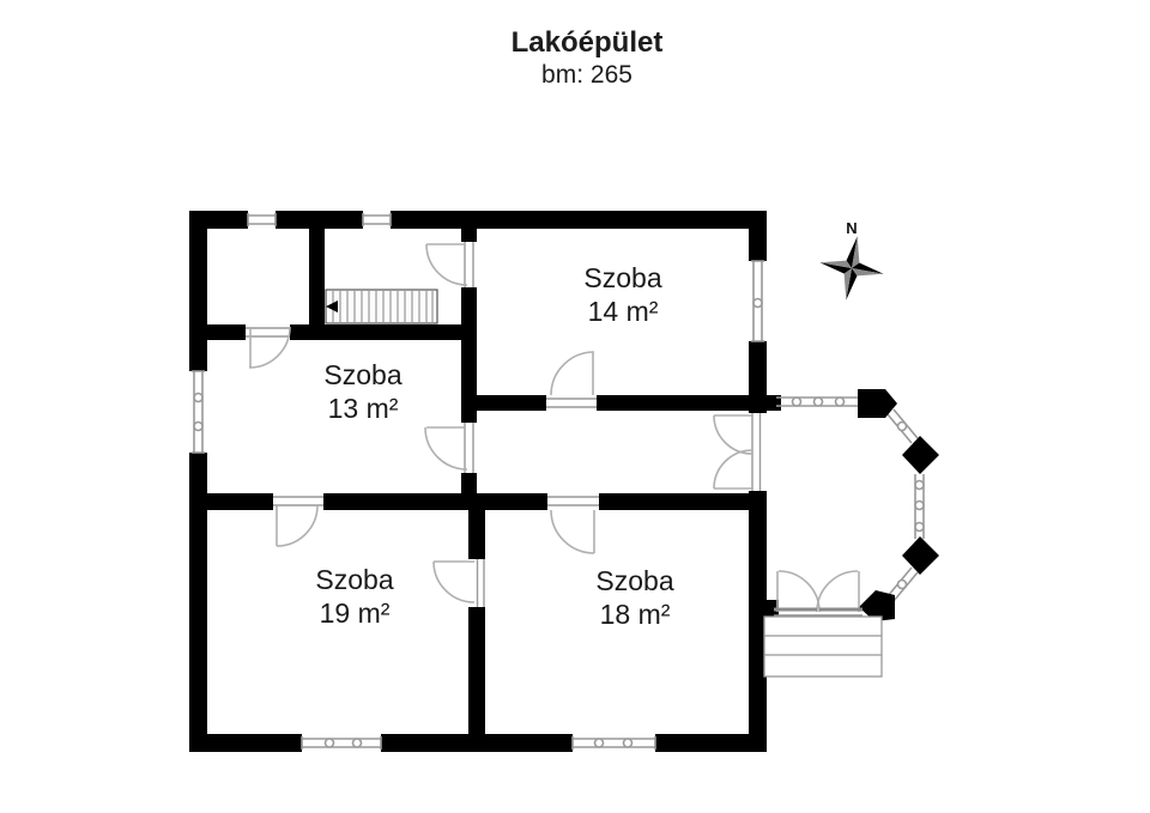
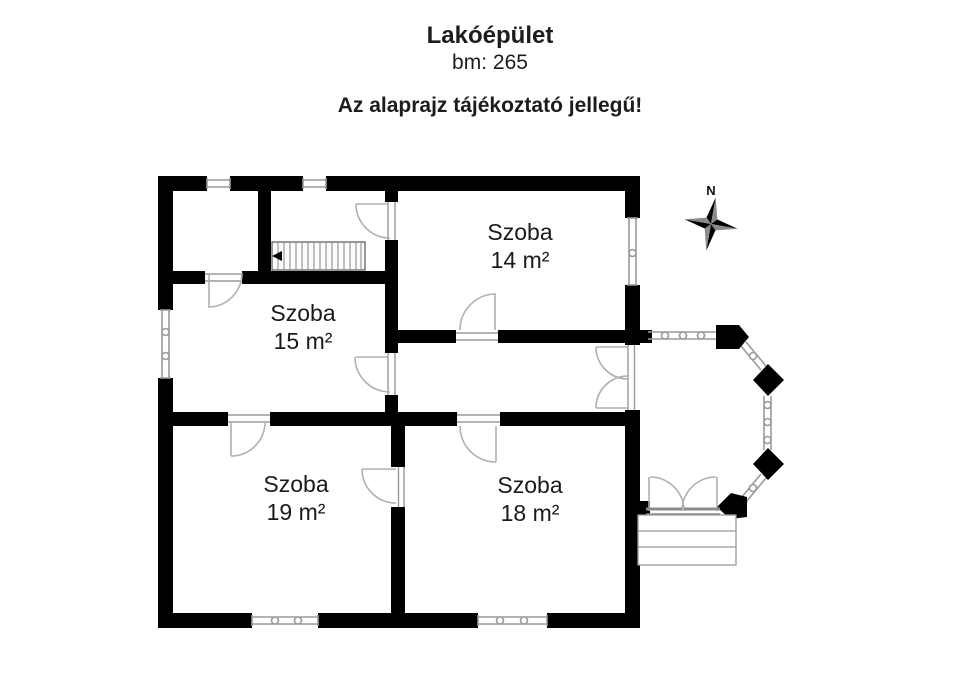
  Lakóépület
  bm: 265
+ Az alaprajz tájékoztató jellegű!
  N
  Szoba
  14 m²
  Szoba
- 13 m²
+ 15 m²
  Szoba
  19 m²
  Szoba
  18 m²
